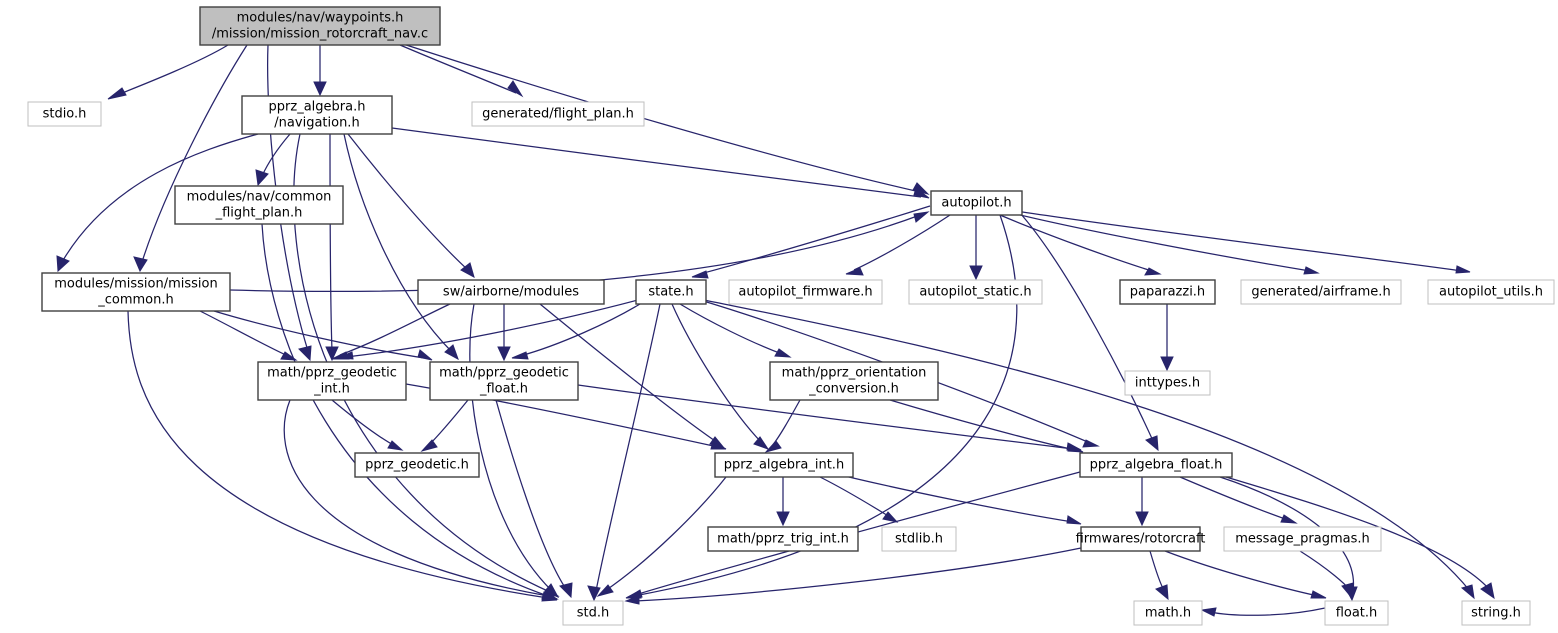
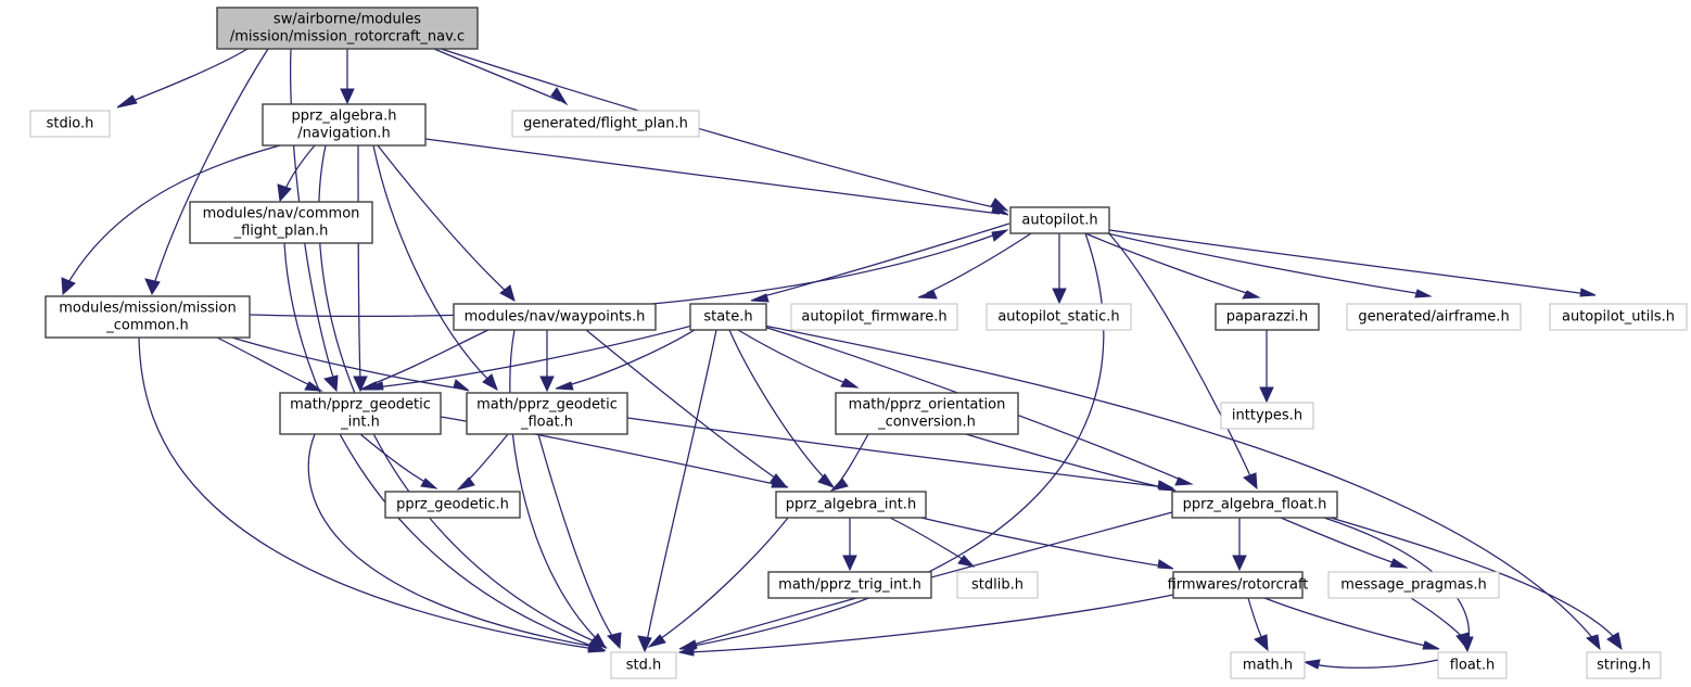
- modules/nav/waypoints.h
+ sw/airborne/modules
  /mission/mission_rotorcraft_nav.c
  stdio.h
  pprz_algebra.h
  /navigation.h
  generated/flight_plan.h
  modules/nav/common
  _flight_plan.h
  autopilot.h
  modules/mission/mission
  _common.h
- sw/airborne/modules
+ modules/nav/waypoints.h
  state.h
  autopilot_firmware.h
  autopilot_static.h
  paparazzi.h
  generated/airframe.h
  autopilot_utils.h
  math/pprz_geodetic
  _int.h
  math/pprz_geodetic
  _float.h
  math/pprz_orientation
  _conversion.h
  inttypes.h
  pprz_geodetic.h
  pprz_algebra_int.h
  pprz_algebra_float.h
  math/pprz_trig_int.h
  stdlib.h
  firmwares/rotorcraft
  message_pragmas.h
  std.h
  math.h
  float.h
  string.h
